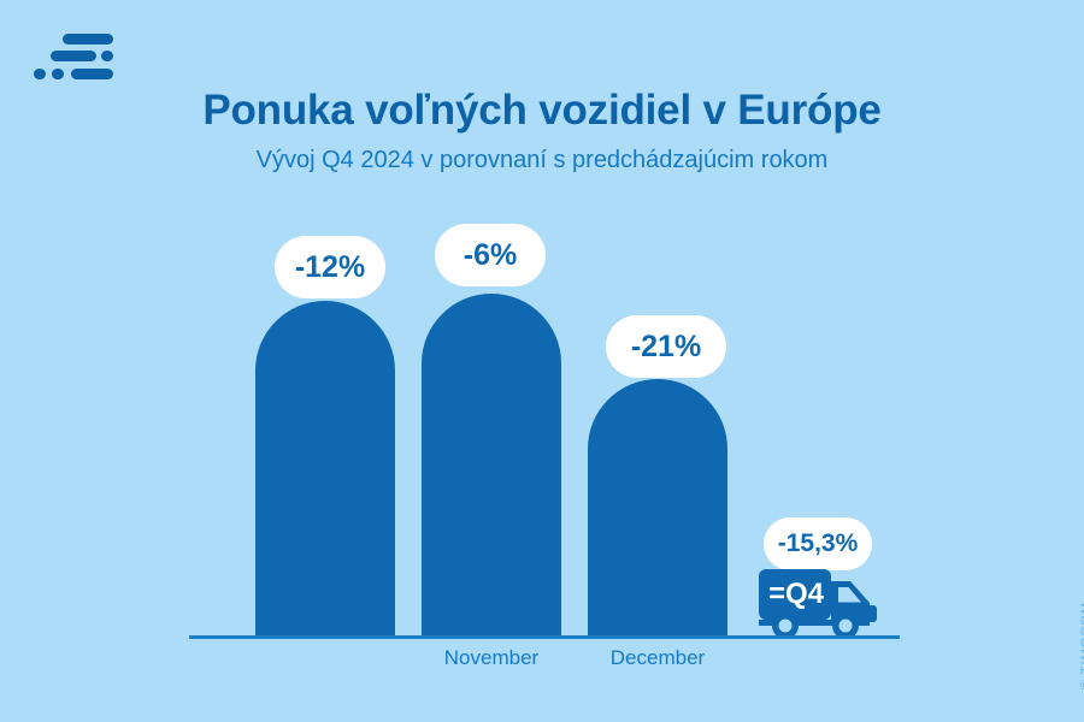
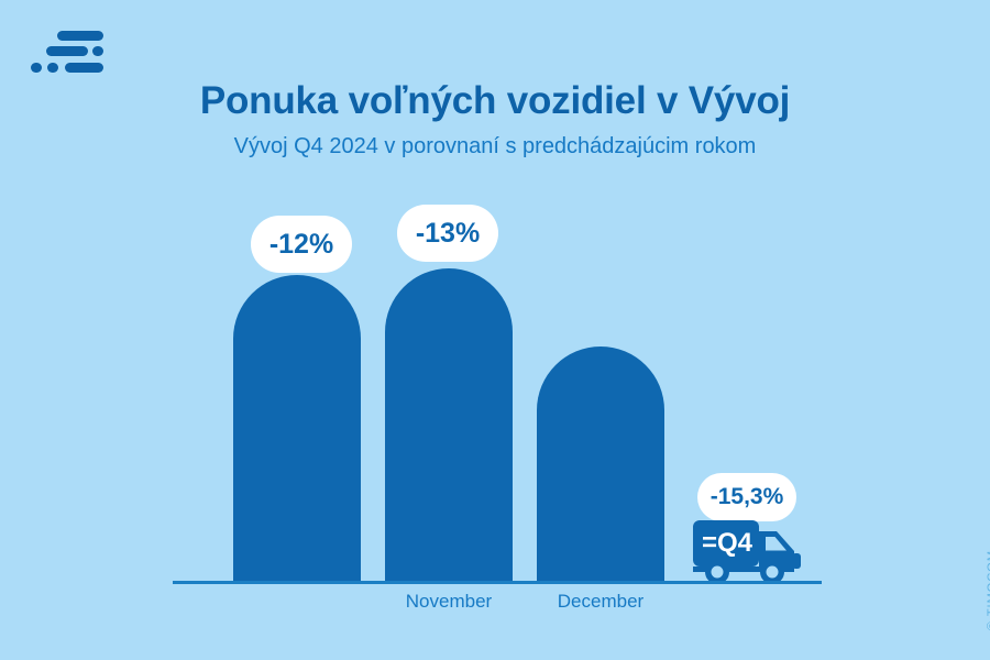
- Ponuka voľných vozidiel v Európe
+ Ponuka voľných vozidiel v Vývoj
  Vývoj Q4 2024 v porovnaní s predchádzajúcim rokom
  -12%
- -6%
+ -13%
- -21%
  -15,3%
  =Q4
  November
  December
